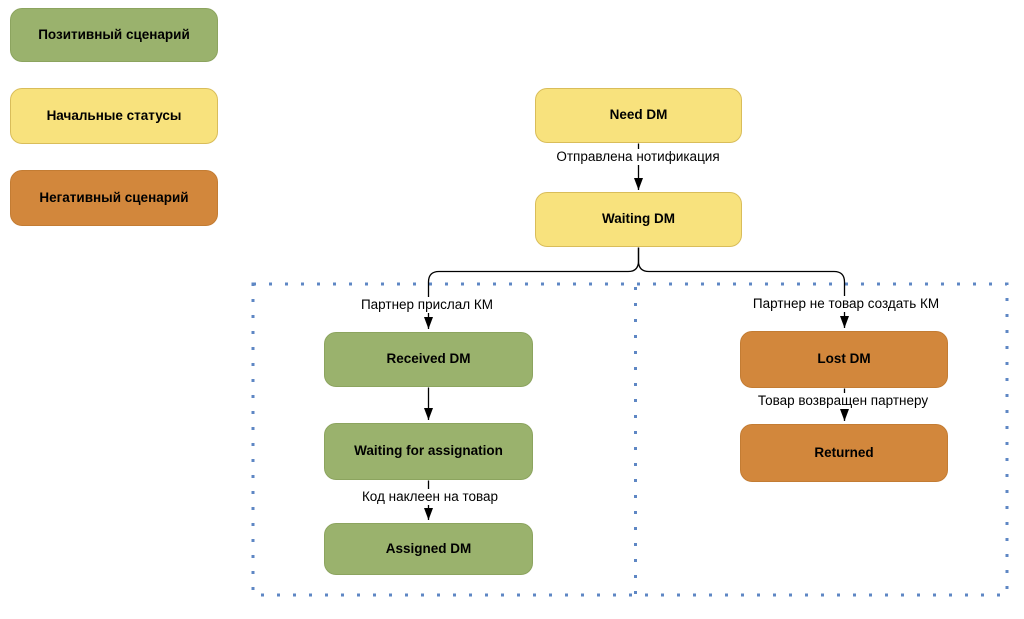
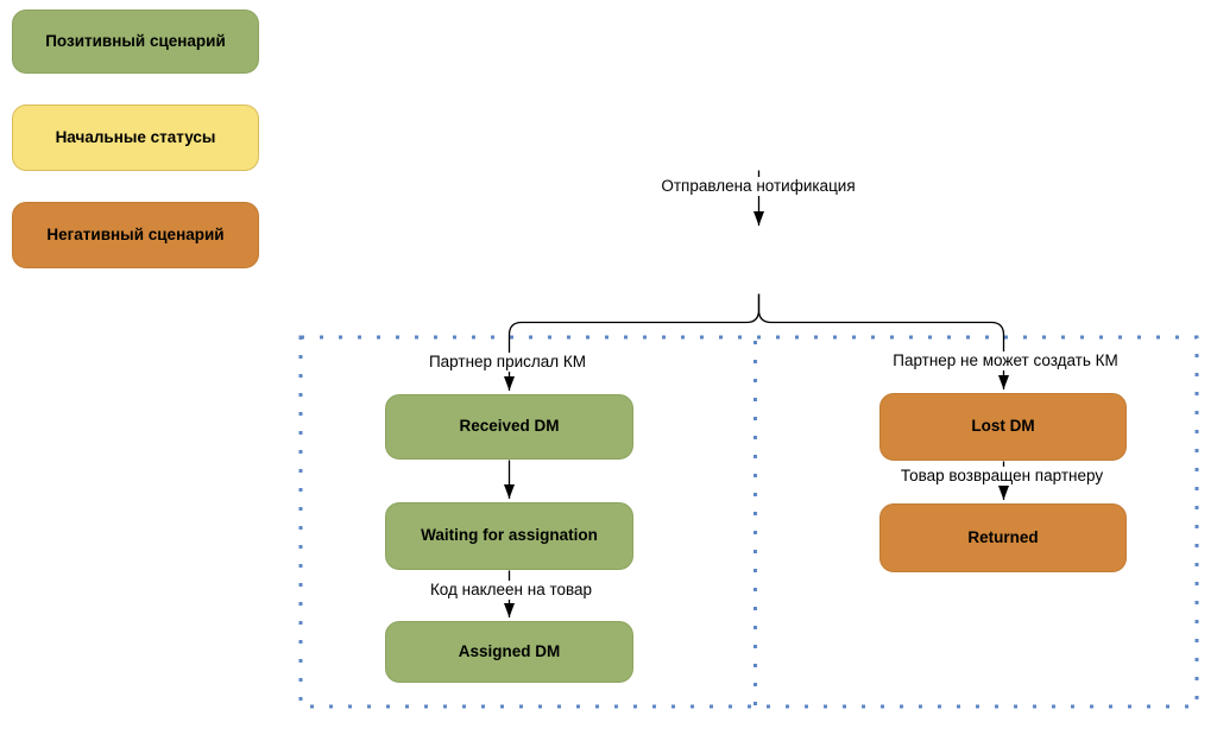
  Позитивный сценарий
  Начальные статусы
  Негативный сценарий
- Need DM
- Waiting DM
  Received DM
  Waiting for assignation
  Assigned DM
  Lost DM
  Returned
  Отправлена нотификация
  Партнер прислал КМ
- Партнер не товар создать КМ
+ Партнер не может создать КМ
  Код наклеен на товар
  Товар возвращен партнеру
